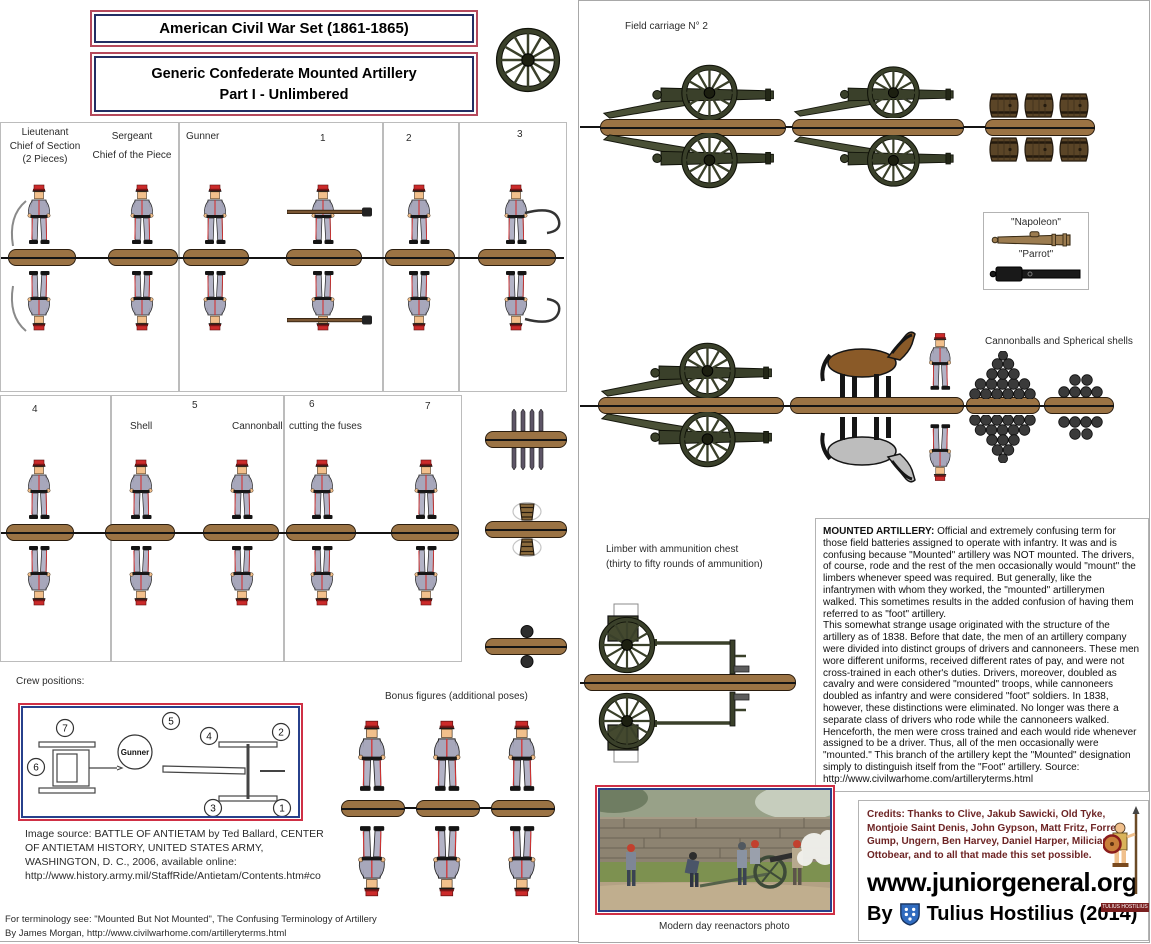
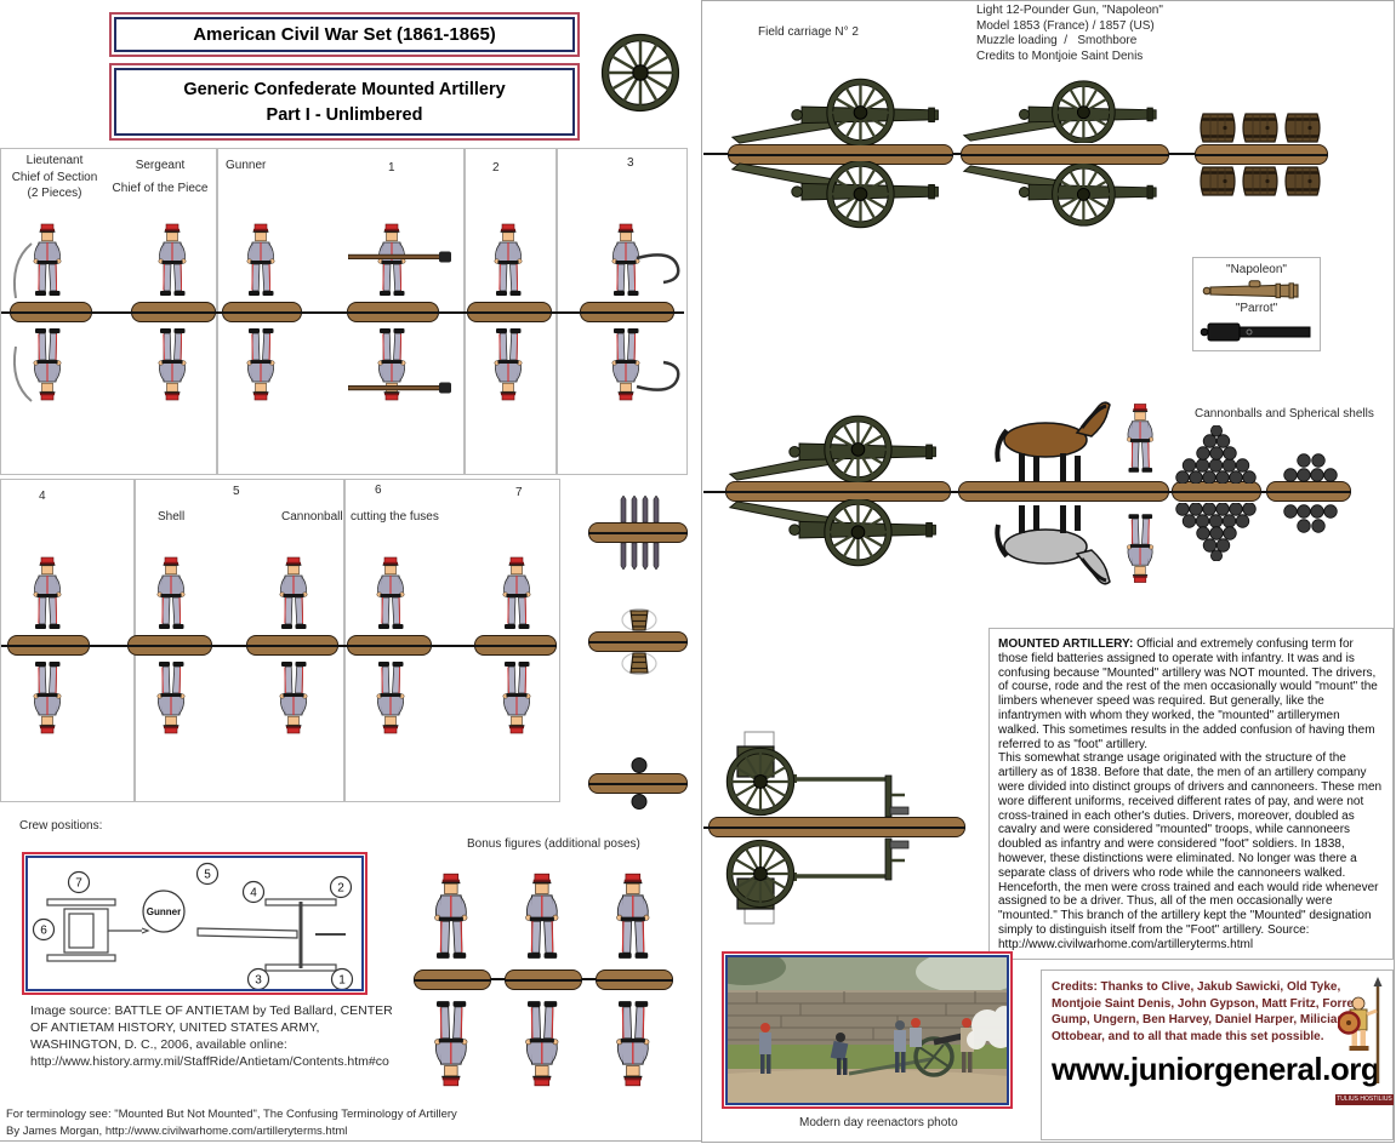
  American Civil War Set (1861-1865)
  Generic Confederate Mounted Artillery
  Part I - Unlimbered
  Lieutenant
  Chief of Section
  (2 Pieces)
  Sergeant
  Chief of the Piece
  Gunner
  1
  2
  3
  4
  5
  Shell
  Cannonball
  6
  cutting the fuses
  7
  Crew positions:
  7
  6
  5
  Gunner
  4
  2
  3
  1
  Image source: BATTLE OF ANTIETAM by Ted Ballard, CENTER
  OF ANTIETAM HISTORY, UNITED STATES ARMY,
  WASHINGTON, D. C., 2006, available online:
  http://www.history.army.mil/StaffRide/Antietam/Contents.htm#co
  For terminology see: "Mounted But Not Mounted", The Confusing Terminology of Artillery
  By James Morgan, http://www.civilwarhome.com/artilleryterms.html
  Bonus figures (additional poses)
  Field carriage N° 2
+ Light 12-Pounder Gun, "Napoleon"
+ Model 1853 (France) / 1857 (US)
+ Muzzle loading / Smothbore
+ Credits to Montjoie Saint Denis
  "Napoleon"
  "Parrot"
  Cannonballs and Spherical shells
- Limber with ammunition chest
- (thirty to fifty rounds of ammunition)
  MOUNTED ARTILLERY: Official and extremely confusing term for those field batteries assigned to operate with infantry. It was and is confusing because "Mounted" artillery was NOT mounted. The drivers, of course, rode and the rest of the men occasionally would "mount" the limbers whenever speed was required. But generally, like the infantrymen with whom they worked, the "mounted" artillerymen walked. This sometimes results in the added confusion of having them referred to as "foot" artillery.
  This somewhat strange usage originated with the structure of the artillery as of 1838. Before that date, the men of an artillery company were divided into distinct groups of drivers and cannoneers. These men wore different uniforms, received different rates of pay, and were not cross-trained in each other's duties. Drivers, moreover, doubled as cavalry and were considered "mounted" troops, while cannoneers doubled as infantry and were considered "foot" soldiers. In 1838, however, these distinctions were eliminated. No longer was there a separate class of drivers who rode while the cannoneers walked. Henceforth, the men were cross trained and each would ride whenever assigned to be a driver. Thus, all of the men occasionally were "mounted." This branch of the artillery kept the "Mounted" designation simply to distinguish itself from the "Foot" artillery. Source: http://www.civilwarhome.com/artilleryterms.html
  Modern day reenactors photo
  Credits: Thanks to Clive, Jakub Sawicki, Old Tyke, Montjoie Saint Denis, John Gypson, Matt Fritz, Forre Gump, Ungern, Ben Harvey, Daniel Harper, Milicia Ottobear, and to all that made this set possible.
  www.juniorgeneral.org
- By
- Tulius Hostilius (2014)
